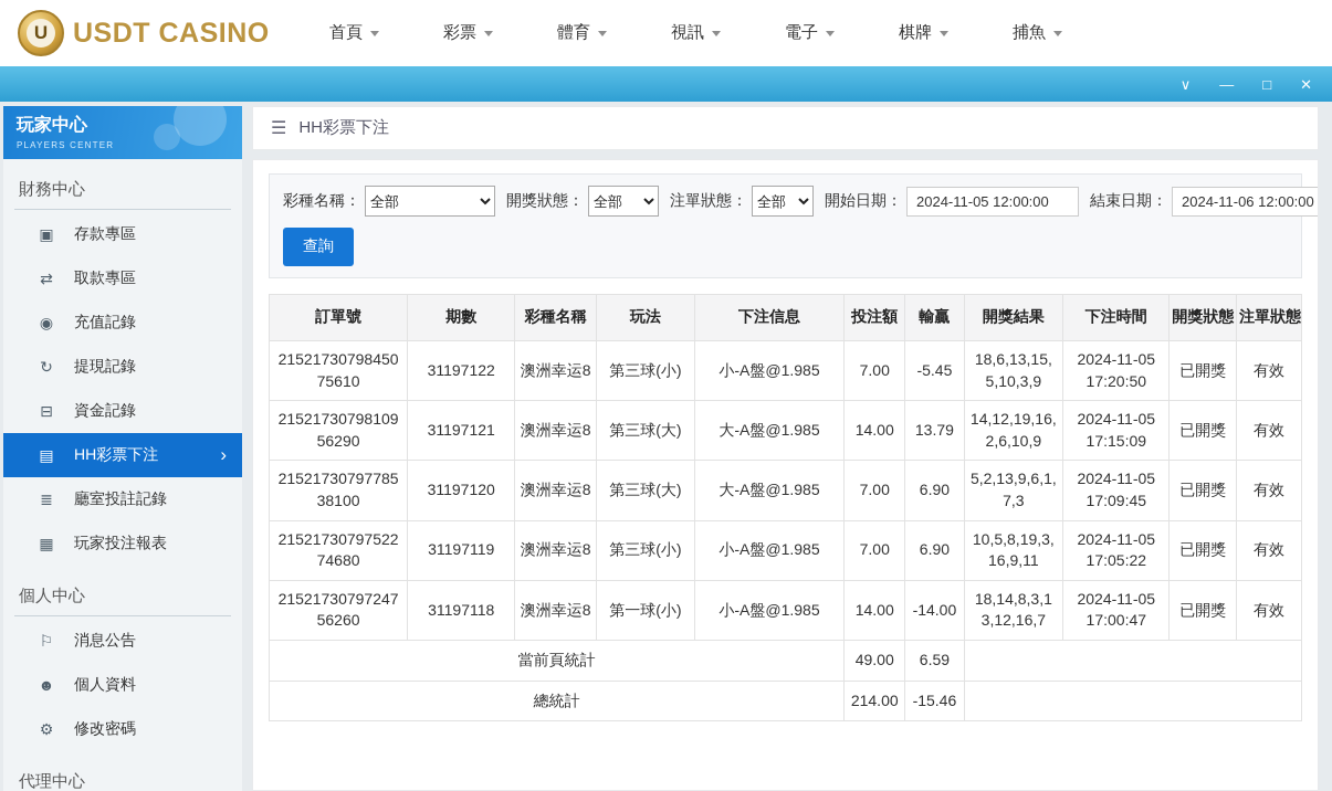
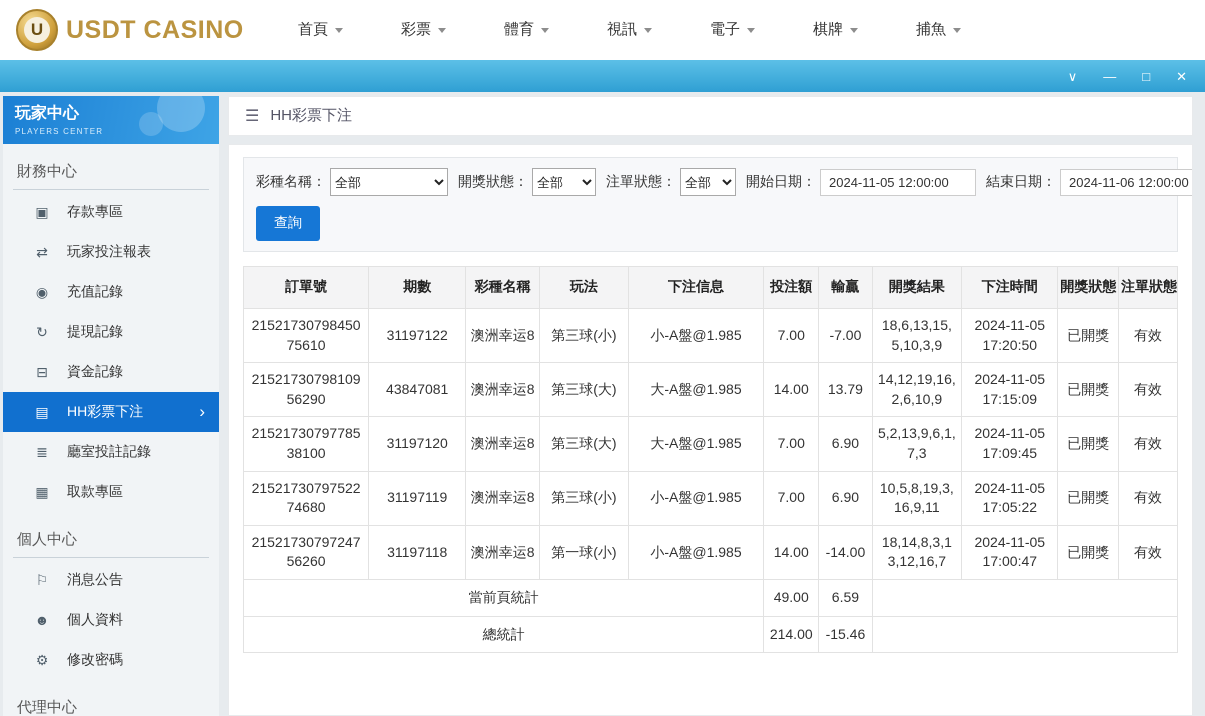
  U
  USDT CASINO
  首頁
  彩票
  體育
  視訊
  電子
  棋牌
  捕魚
  ∨
  —
  □
  ✕
  玩家中心
  PLAYERS CENTER
  財務中心
  ▣
  存款專區
  ⇄
- 取款專區
+ 玩家投注報表
  ◉
  充值記錄
  ↻
  提現記錄
  ⊟
  資金記錄
  ▤
  HH彩票下注
  ›
  ≣
  廳室投註記錄
  ▦
- 玩家投注報表
+ 取款專區
  個人中心
  ⚐
  消息公告
  ☻
  個人資料
  ⚙
  修改密碼
  代理中心
  ☰
  HH彩票下注
  彩種名稱：
  全部
  開獎狀態：
  全部
  注單狀態：
  全部
  開始日期：
  2024-11-05 12:00:00
  結束日期：
  2024-11-06 12:00:00
  查詢
  訂單號	期數	彩種名稱	玩法	下注信息	投注額	輸贏	開獎結果	下注時間	開獎狀態	注單狀態
- 2152173079845075610	31197122	澳洲幸运8	第三球(小)	小-A盤@1.985	7.00	-5.45	18,6,13,15,5,10,3,9	2024-11-05 17:20:50	已開獎	有效
+ 2152173079845075610	31197122	澳洲幸运8	第三球(小)	小-A盤@1.985	7.00	-7.00	18,6,13,15,5,10,3,9	2024-11-05 17:20:50	已開獎	有效
- 2152173079810956290	31197121	澳洲幸运8	第三球(大)	大-A盤@1.985	14.00	13.79	14,12,19,16,2,6,10,9	2024-11-05 17:15:09	已開獎	有效
+ 2152173079810956290	43847081	澳洲幸运8	第三球(大)	大-A盤@1.985	14.00	13.79	14,12,19,16,2,6,10,9	2024-11-05 17:15:09	已開獎	有效
  2152173079778538100	31197120	澳洲幸运8	第三球(大)	大-A盤@1.985	7.00	6.90	5,2,13,9,6,1,7,3	2024-11-05 17:09:45	已開獎	有效
  2152173079752274680	31197119	澳洲幸运8	第三球(小)	小-A盤@1.985	7.00	6.90	10,5,8,19,3,16,9,11	2024-11-05 17:05:22	已開獎	有效
  2152173079724756260	31197118	澳洲幸运8	第一球(小)	小-A盤@1.985	14.00	-14.00	18,14,8,3,13,12,16,7	2024-11-05 17:00:47	已開獎	有效
  當前頁統計	49.00	6.59
  總統計	214.00	-15.46
